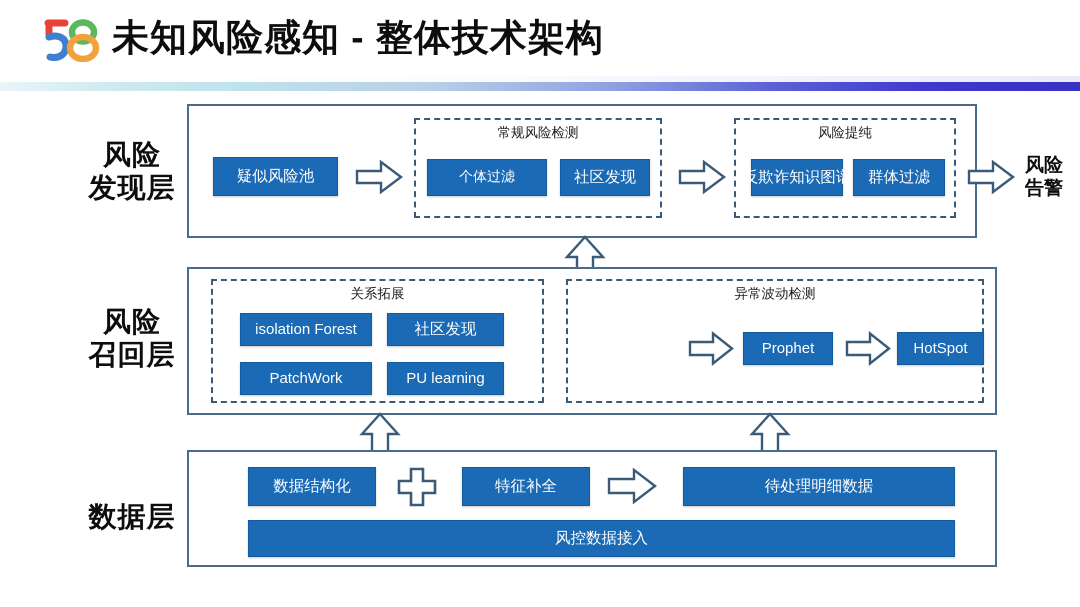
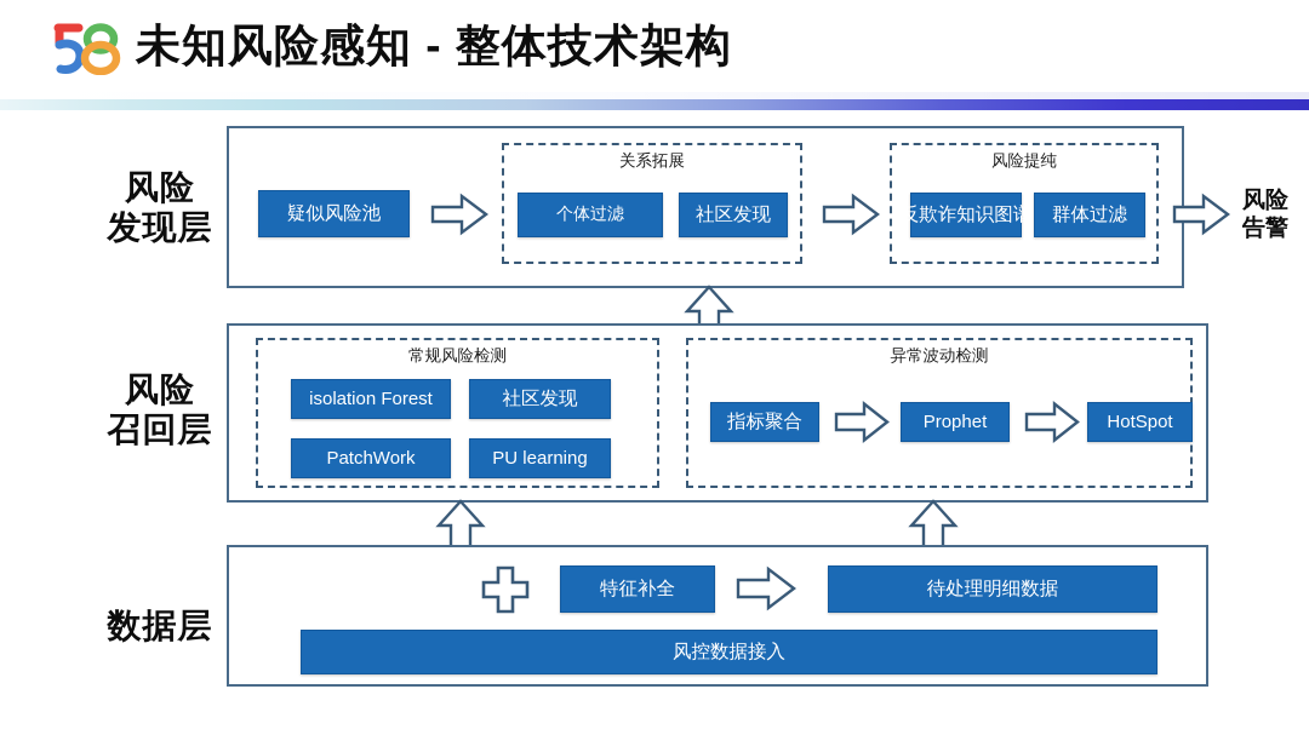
  未知风险感知 - 整体技术架构
  风险
  发现层
  疑似风险池
- 常规风险检测
+ 关系拓展
  个体过滤
  社区发现
  风险提纯
  反欺诈知识图谱
  群体过滤
  风险
  告警
  风险
  召回层
- 关系拓展
+ 常规风险检测
  isolation Forest
  社区发现
  PatchWork
  PU learning
  异常波动检测
+ 指标聚合
  Prophet
  HotSpot
  数据层
- 数据结构化
  特征补全
  待处理明细数据
  风控数据接入
